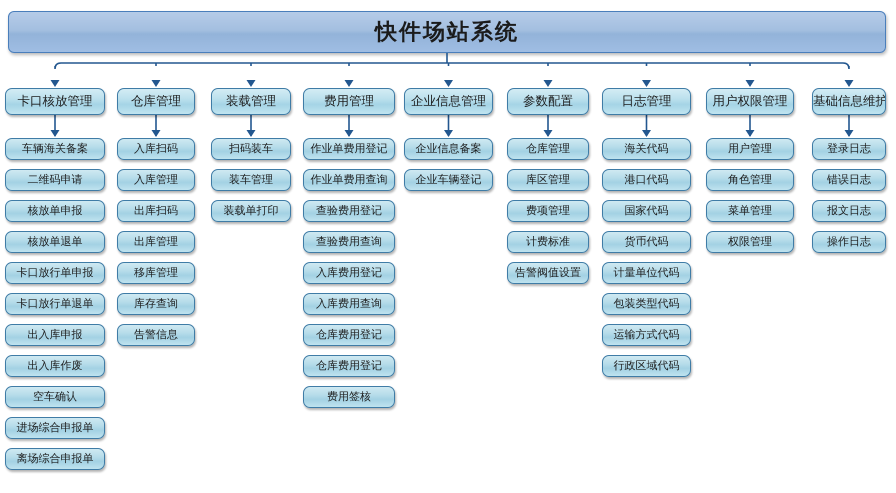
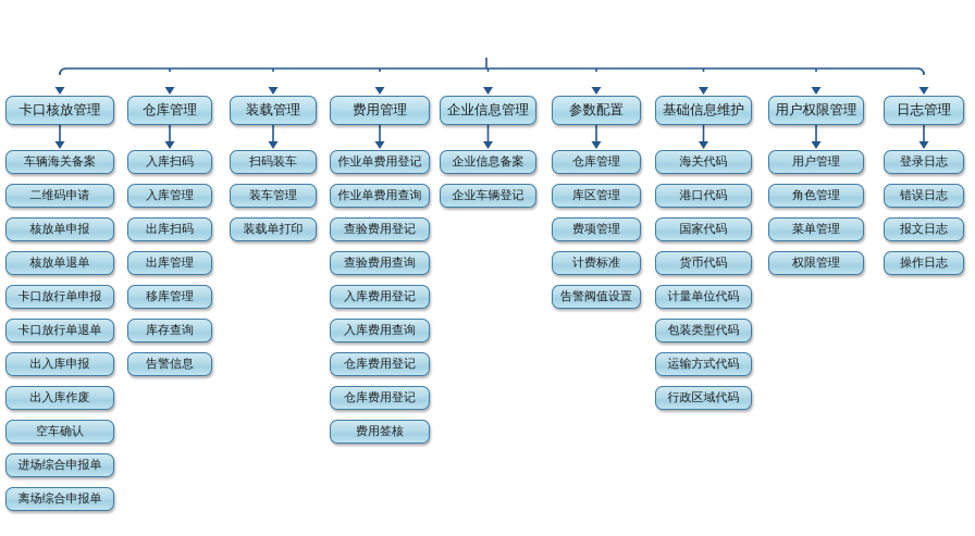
- 快件场站系统
  卡口核放管理
  车辆海关备案
  二维码申请
  核放单申报
  核放单退单
  卡口放行单申报
  卡口放行单退单
  出入库申报
  出入库作废
  空车确认
  进场综合申报单
  离场综合申报单
  仓库管理
  入库扫码
  入库管理
  出库扫码
  出库管理
  移库管理
  库存查询
  告警信息
  装载管理
  扫码装车
  装车管理
  装载单打印
  费用管理
  作业单费用登记
  作业单费用查询
  查验费用登记
  查验费用查询
  入库费用登记
  入库费用查询
  仓库费用登记
  仓库费用登记
  费用签核
  企业信息管理
  企业信息备案
  企业车辆登记
  参数配置
  仓库管理
  库区管理
  费项管理
  计费标准
  告警阀值设置
- 日志管理
+ 基础信息维护
  海关代码
  港口代码
  国家代码
  货币代码
  计量单位代码
  包装类型代码
  运输方式代码
  行政区域代码
  用户权限管理
  用户管理
  角色管理
  菜单管理
  权限管理
- 基础信息维护
+ 日志管理
  登录日志
  错误日志
  报文日志
  操作日志
